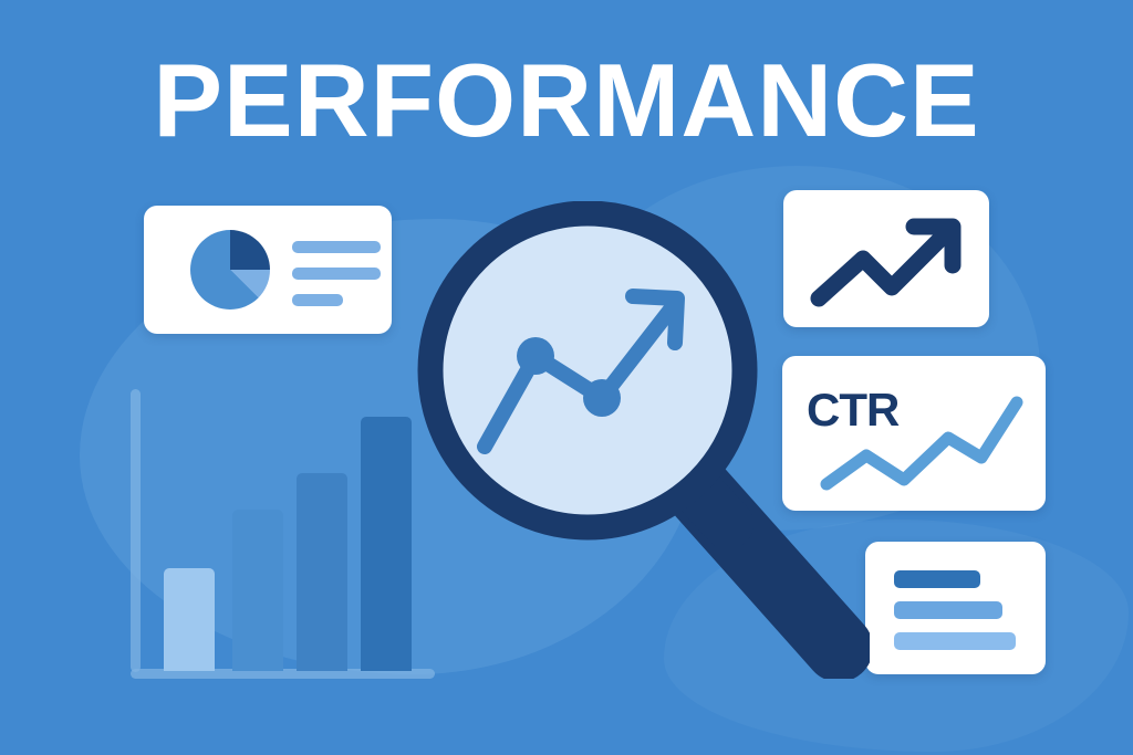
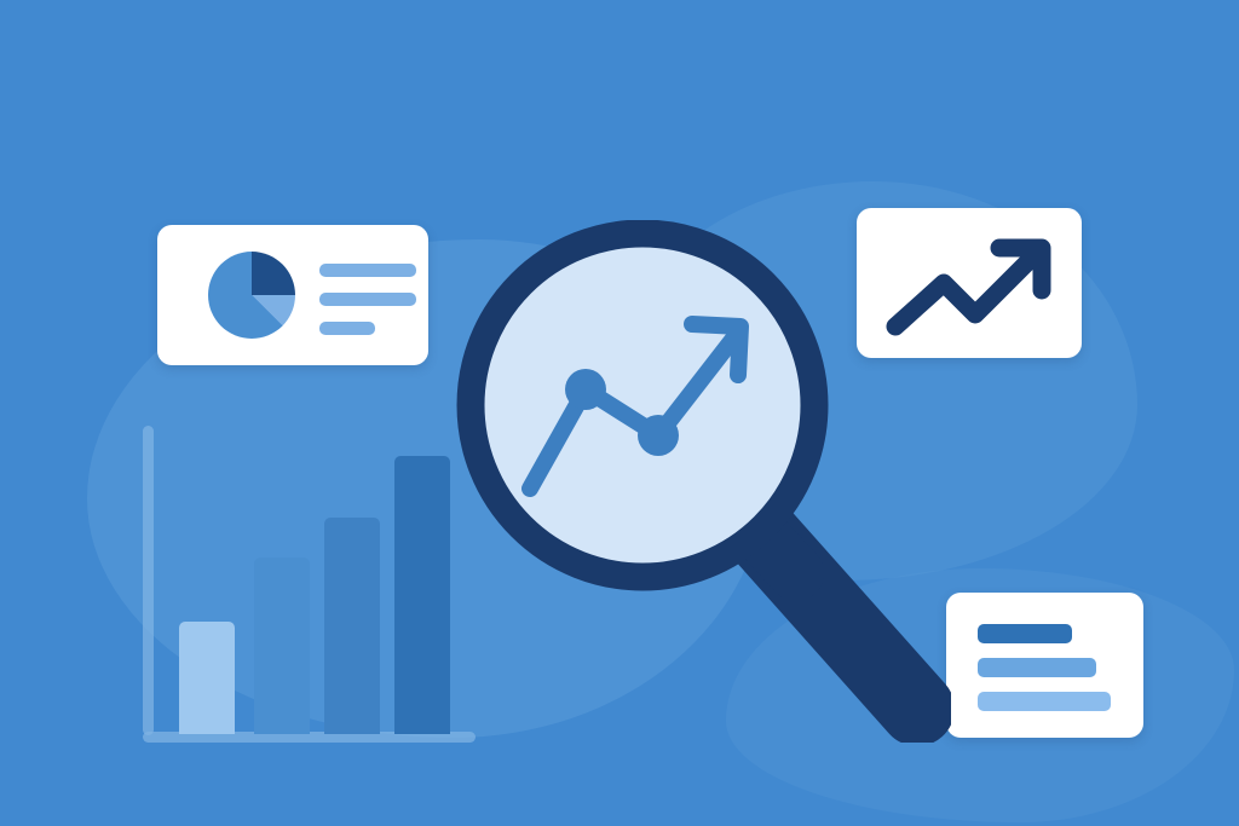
- PERFORMANCE
- CTR
